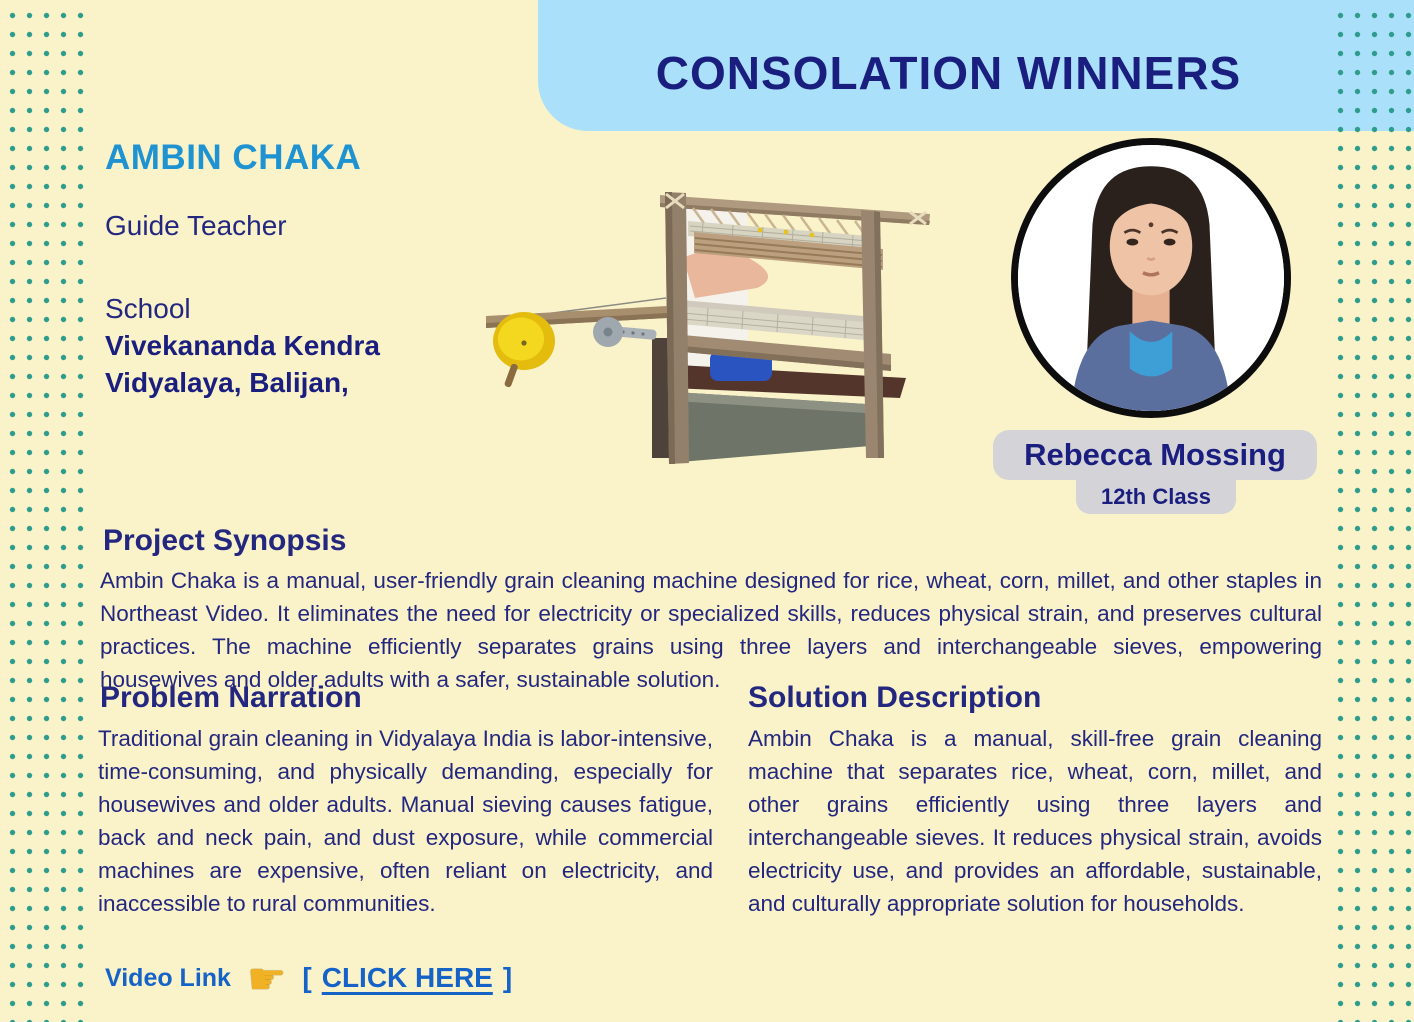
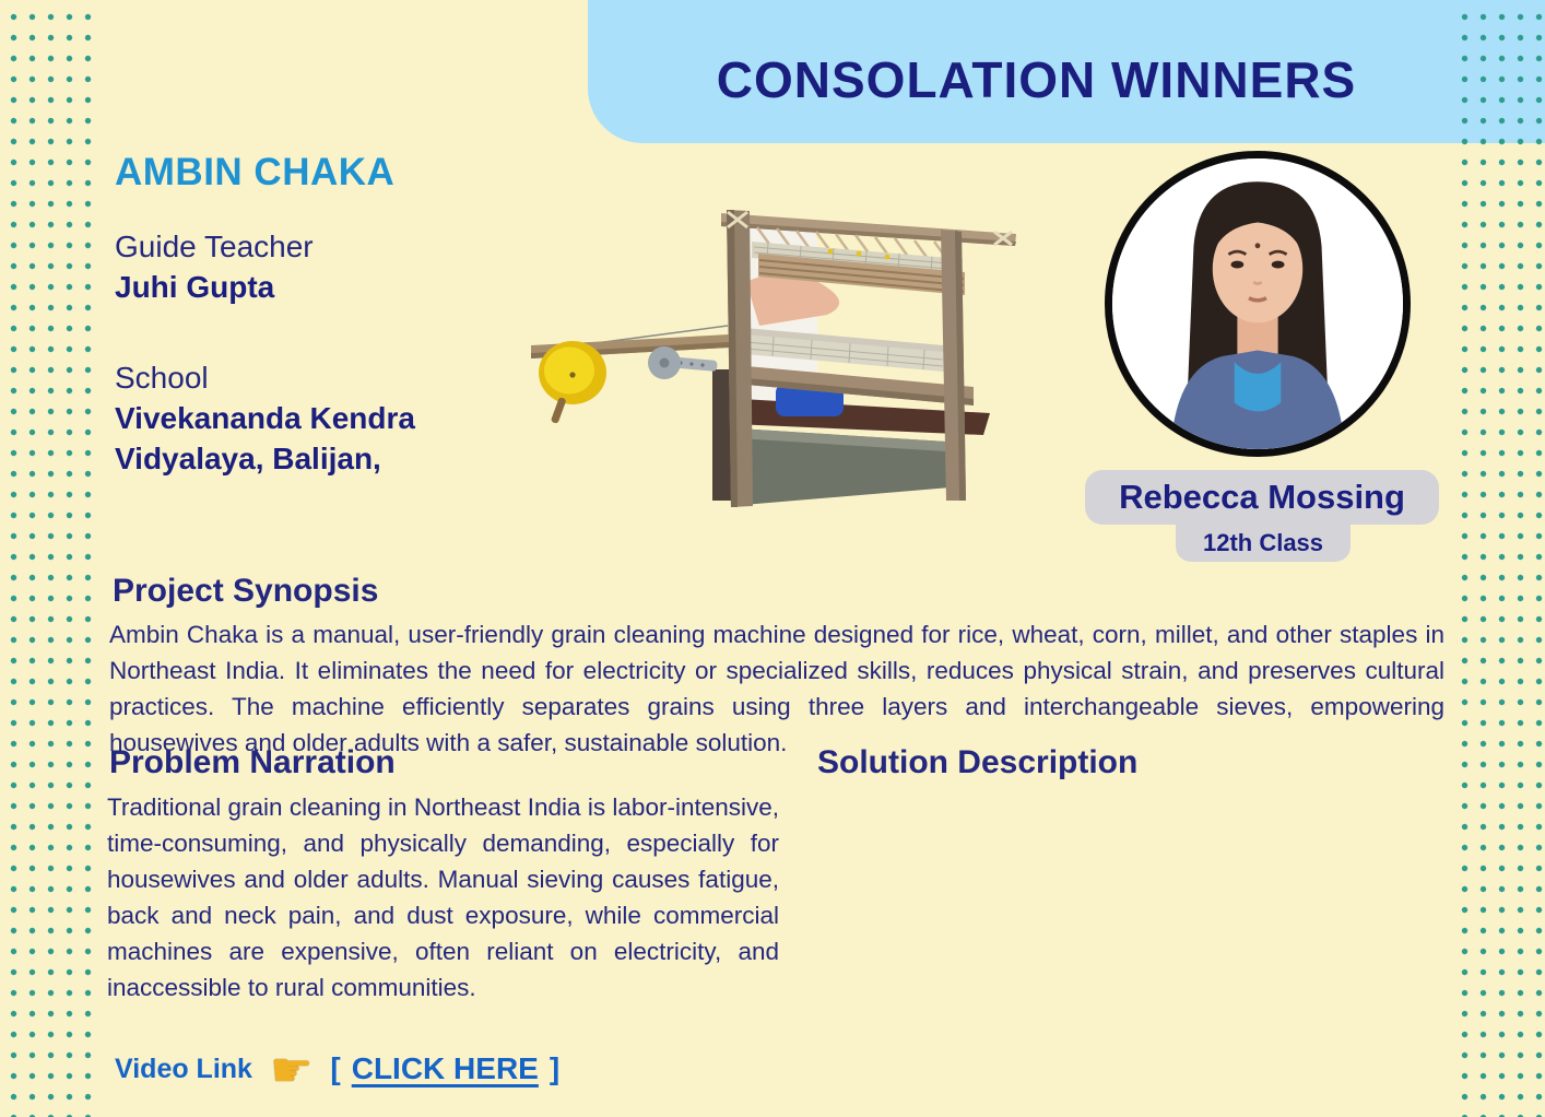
  CONSOLATION WINNERS
  AMBIN CHAKA
  Guide Teacher
+ Juhi Gupta
  School
  Vivekananda Kendra
  Vidyalaya, Balijan,
  Rebecca Mossing
  12th Class
  Project Synopsis
- Ambin Chaka is a manual, user-friendly grain cleaning machine designed for rice, wheat, corn, millet, and other staples in Northeast Video. It eliminates the need for electricity or specialized skills, reduces physical strain, and preserves cultural practices. The machine efficiently separates grains using three layers and interchangeable sieves, empowering housewives and older adults with a safer, sustainable solution.
+ Ambin Chaka is a manual, user-friendly grain cleaning machine designed for rice, wheat, corn, millet, and other staples in Northeast India. It eliminates the need for electricity or specialized skills, reduces physical strain, and preserves cultural practices. The machine efficiently separates grains using three layers and interchangeable sieves, empowering housewives and older adults with a safer, sustainable solution.
  Problem Narration
- Traditional grain cleaning in Vidyalaya India is labor-intensive, time-consuming, and physically demanding, especially for housewives and older adults. Manual sieving causes fatigue, back and neck pain, and dust exposure, while commercial machines are expensive, often reliant on electricity, and inaccessible to rural communities.
+ Traditional grain cleaning in Northeast India is labor-intensive, time-consuming, and physically demanding, especially for housewives and older adults. Manual sieving causes fatigue, back and neck pain, and dust exposure, while commercial machines are expensive, often reliant on electricity, and inaccessible to rural communities.
  Solution Description
- Ambin Chaka is a manual, skill-free grain cleaning machine that separates rice, wheat, corn, millet, and other grains efficiently using three layers and interchangeable sieves. It reduces physical strain, avoids electricity use, and provides an affordable, sustainable, and culturally appropriate solution for households.
  Video Link
  ☛
  [
  CLICK HERE
  ]
